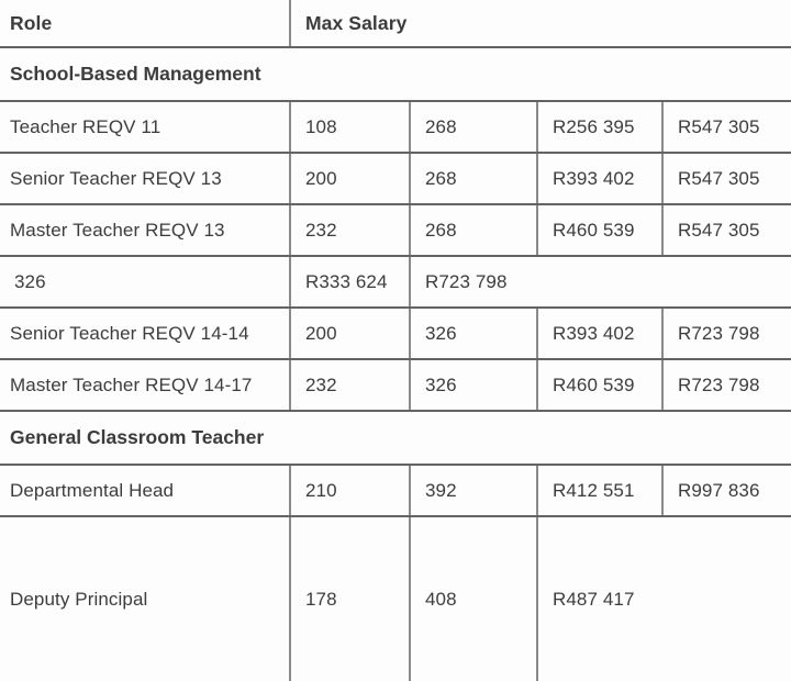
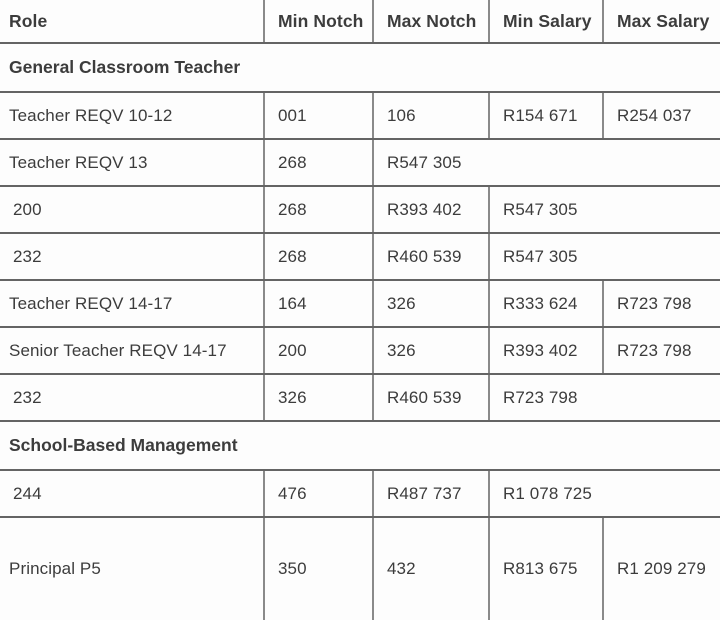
  Role
+ Min Notch
+ Max Notch
+ Min Salary
  Max Salary
- School-Based Management
+ General Classroom Teacher
+ Teacher REQV 10-12
+ 001
+ 106
+ R154 671
+ R254 037
- Teacher REQV 11
+ Teacher REQV 13
- 108
  268
- R256 395
  R547 305
- Senior Teacher REQV 13
  200
  268
  R393 402
  R547 305
- Master Teacher REQV 13
  232
  268
  R460 539
  R547 305
+ Teacher REQV 14-17
+ 164
  326
  R333 624
  R723 798
- Senior Teacher REQV 14-14
+ Senior Teacher REQV 14-17
  200
  326
  R393 402
  R723 798
- Master Teacher REQV 14-17
  232
  326
  R460 539
  R723 798
- General Classroom Teacher
+ School-Based Management
- Departmental Head
- 210
- 392
- R412 551
- R997 836
- Deputy Principal
- 178
+ 244
- 408
+ 476
- R487 417
+ R487 737
+ R1 078 725
+ Principal P5
+ 350
+ 432
+ R813 675
+ R1 209 279
